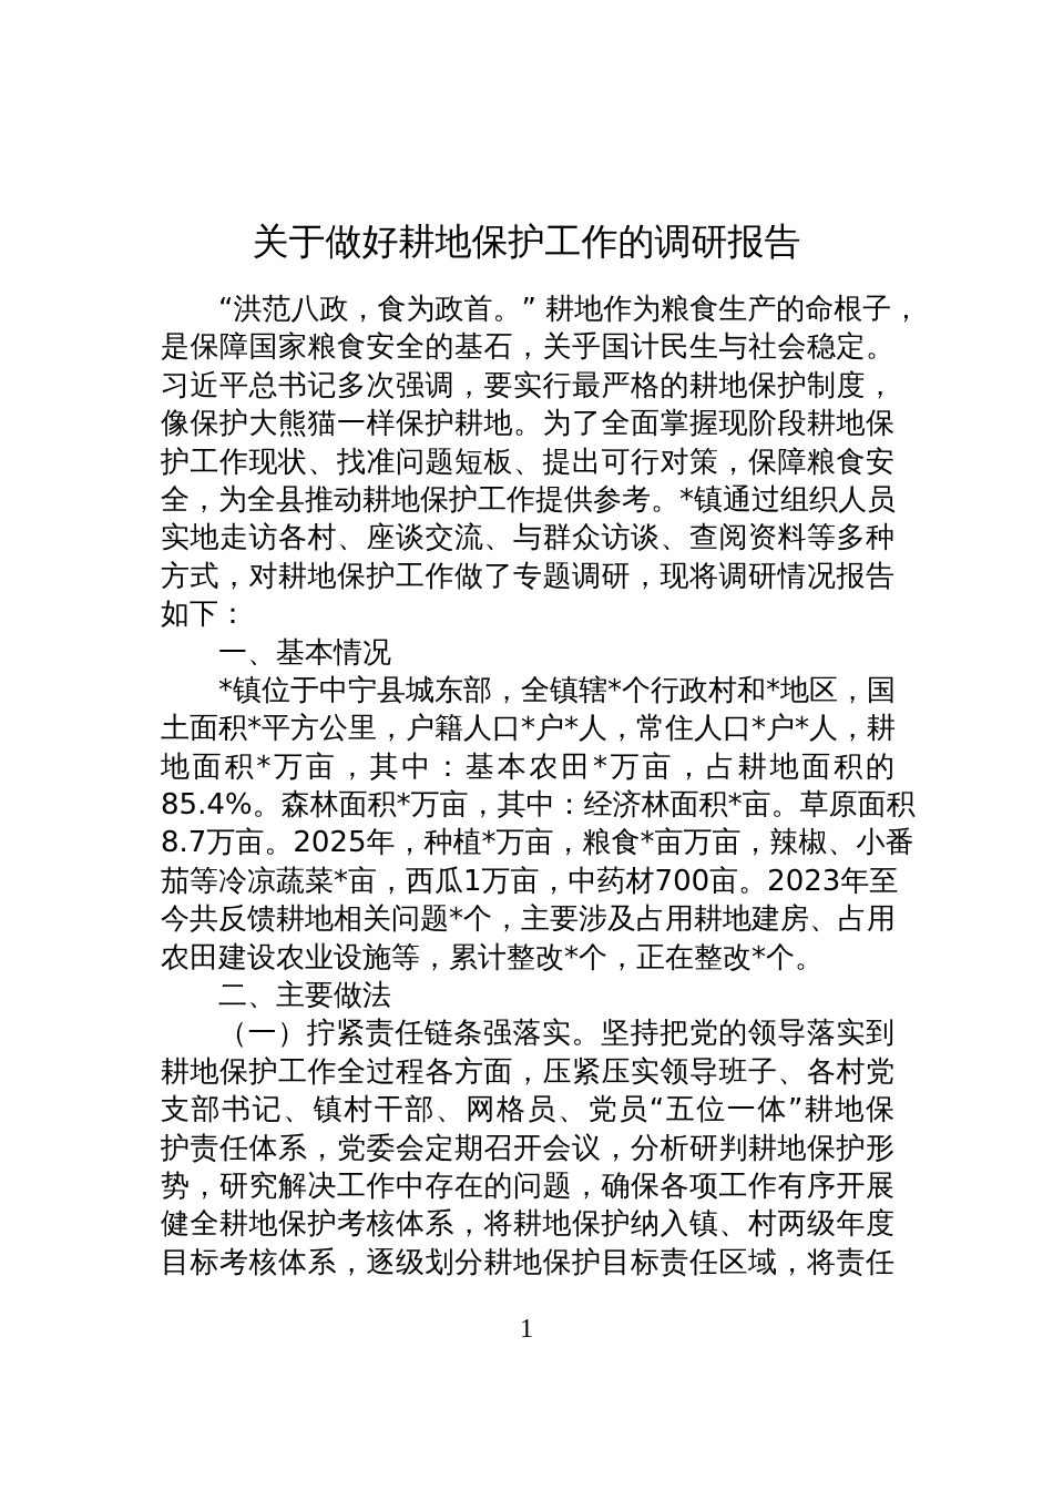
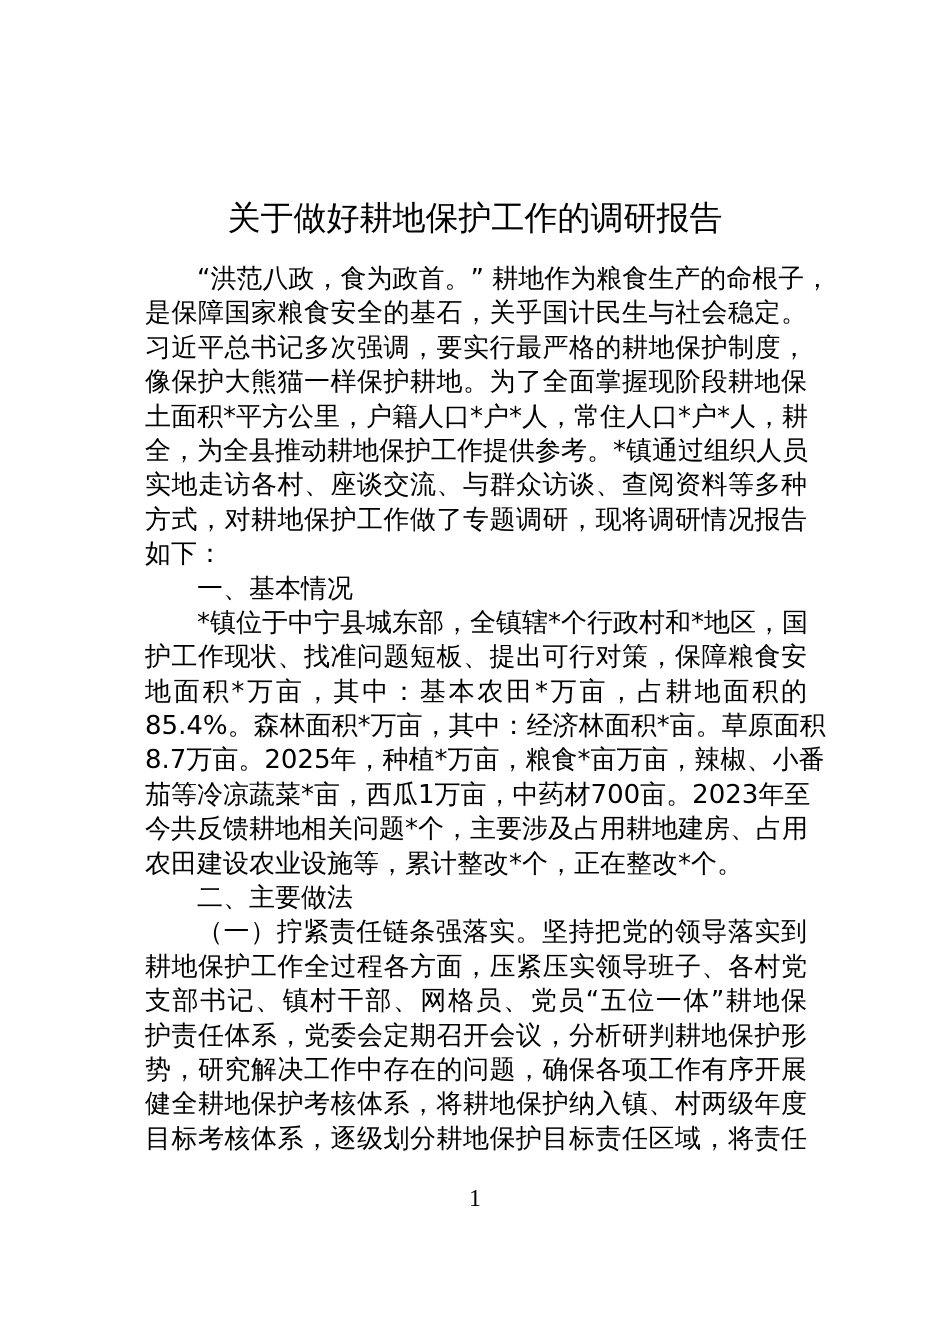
  关于做好耕地保护工作的调研报告
  “洪范八政，食为政首。” 耕地作为粮食生产的命根子，
  是保障国家粮食安全的基石，关乎国计民生与社会稳定。
  习近平总书记多次强调，要实行最严格的耕地保护制度，
  像保护大熊猫一样保护耕地。为了全面掌握现阶段耕地保
- 护工作现状、找准问题短板、提出可行对策，保障粮食安
+ 土面积*平方公里，户籍人口*户*人，常住人口*户*人，耕
  全，为全县推动耕地保护工作提供参考。*镇通过组织人员
  实地走访各村、座谈交流、与群众访谈、查阅资料等多种
  方式，对耕地保护工作做了专题调研，现将调研情况报告
  如下：
  一、基本情况
  *镇位于中宁县城东部，全镇辖*个行政村和*地区，国
- 土面积*平方公里，户籍人口*户*人，常住人口*户*人，耕
+ 护工作现状、找准问题短板、提出可行对策，保障粮食安
  地面积*万亩，其中：基本农田*万亩，占耕地面积的
  85.4%。森林面积*万亩，其中：经济林面积*亩。草原面积
  8.7万亩。2025年，种植*万亩，粮食*亩万亩，辣椒、小番
  茄等冷凉蔬菜*亩，西瓜1万亩，中药材700亩。2023年至
  今共反馈耕地相关问题*个，主要涉及占用耕地建房、占用
  农田建设农业设施等，累计整改*个，正在整改*个。
  二、主要做法
  （一）拧紧责任链条强落实。坚持把党的领导落实到
  耕地保护工作全过程各方面，压紧压实领导班子、各村党
  支部书记、镇村干部、网格员、党员“五位一体”耕地保
  护责任体系，党委会定期召开会议，分析研判耕地保护形
  势，研究解决工作中存在的问题，确保各项工作有序开展
  健全耕地保护考核体系，将耕地保护纳入镇、村两级年度
  目标考核体系，逐级划分耕地保护目标责任区域，将责任
  1
